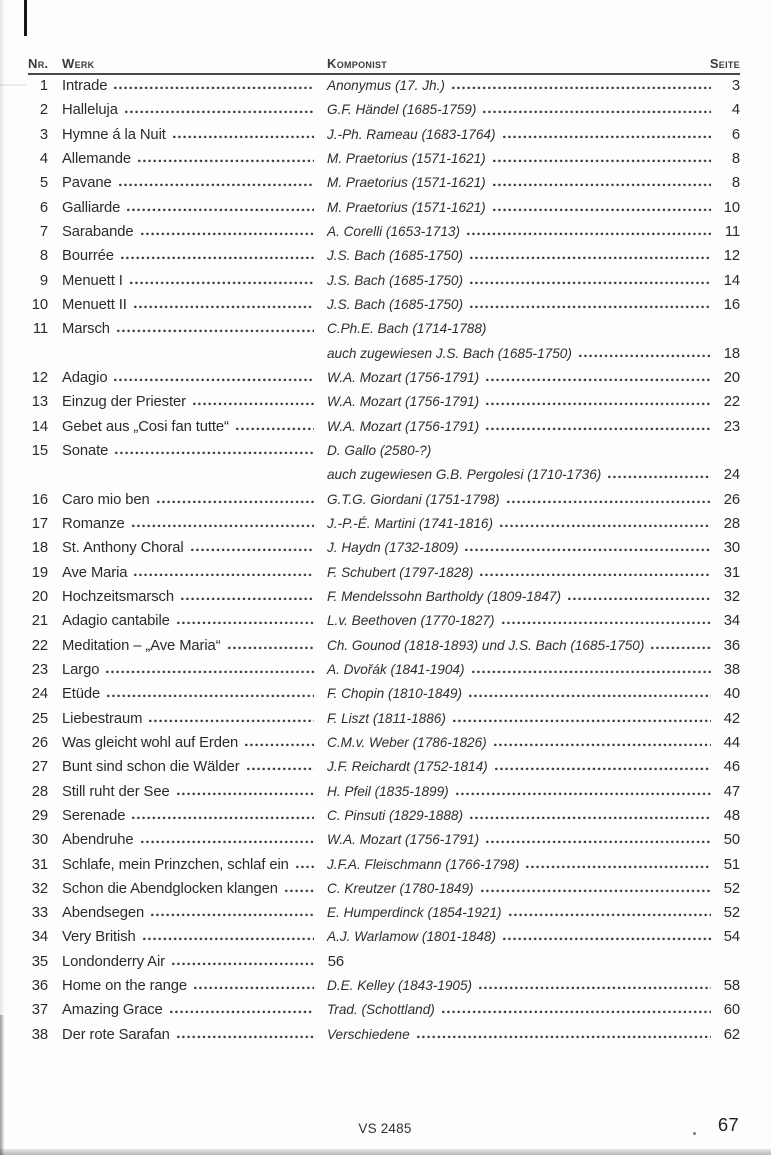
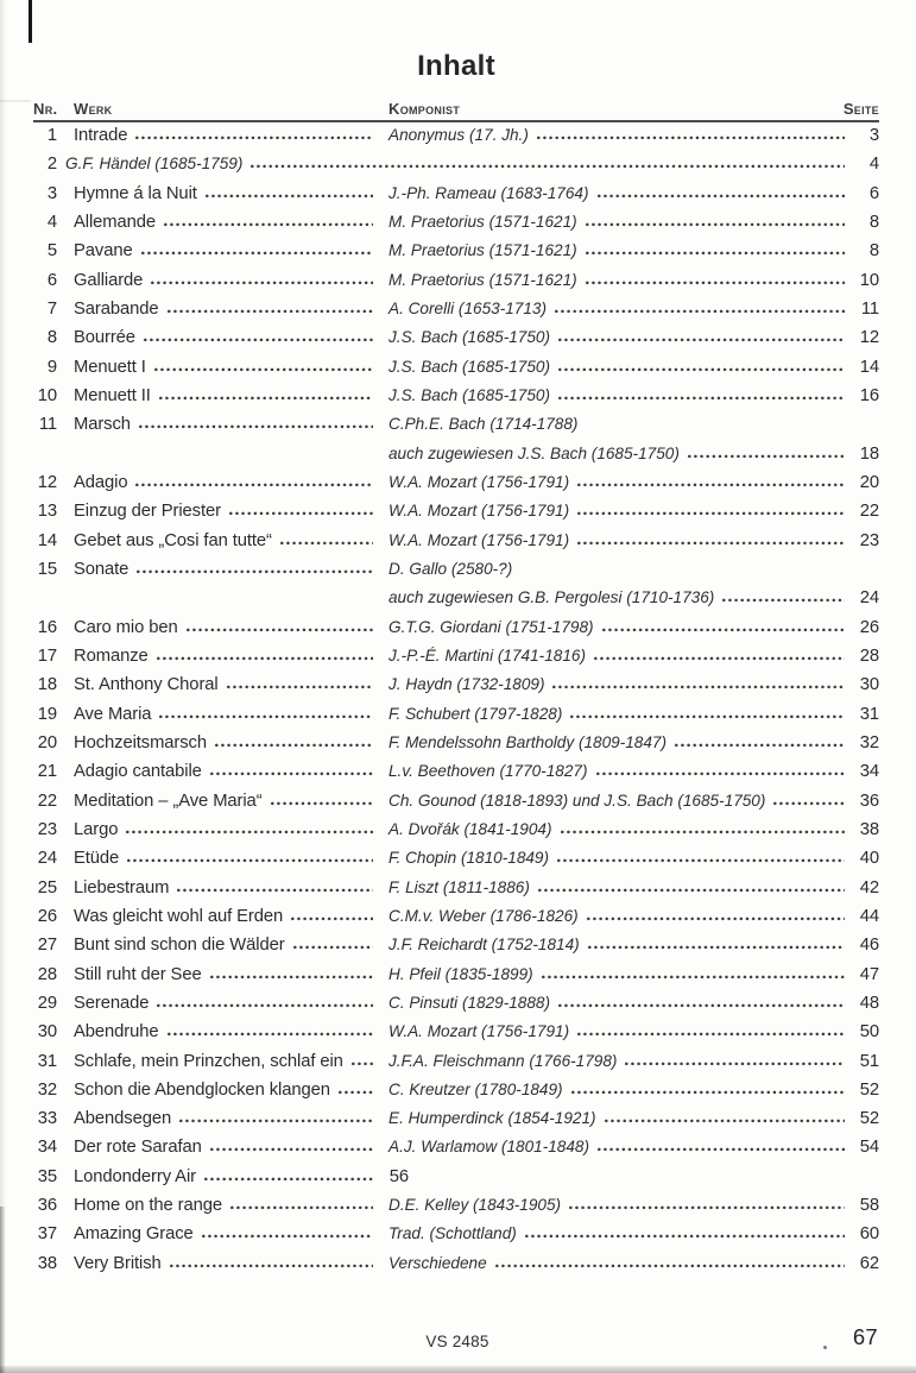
+ Inhalt
  Nr.
  Werk
  Komponist
  Seite
  1
  Intrade
  Anonymus (17. Jh.)
  3
  2
- Halleluja
  G.F. Händel (1685-1759)
  4
  3
  Hymne á la Nuit
  J.-Ph. Rameau (1683-1764)
  6
  4
  Allemande
  M. Praetorius (1571-1621)
  8
  5
  Pavane
  M. Praetorius (1571-1621)
  8
  6
  Galliarde
  M. Praetorius (1571-1621)
  10
  7
  Sarabande
  A. Corelli (1653-1713)
  11
  8
  Bourrée
  J.S. Bach (1685-1750)
  12
  9
  Menuett I
  J.S. Bach (1685-1750)
  14
  10
  Menuett II
  J.S. Bach (1685-1750)
  16
  11
  Marsch
  C.Ph.E. Bach (1714-1788)
  auch zugewiesen J.S. Bach (1685-1750)
  18
  12
  Adagio
  W.A. Mozart (1756-1791)
  20
  13
  Einzug der Priester
  W.A. Mozart (1756-1791)
  22
  14
  Gebet aus „Cosi fan tutte“
  W.A. Mozart (1756-1791)
  23
  15
  Sonate
  D. Gallo (2580-?)
  auch zugewiesen G.B. Pergolesi (1710-1736)
  24
  16
  Caro mio ben
  G.T.G. Giordani (1751-1798)
  26
  17
  Romanze
  J.-P.-É. Martini (1741-1816)
  28
  18
  St. Anthony Choral
  J. Haydn (1732-1809)
  30
  19
  Ave Maria
  F. Schubert (1797-1828)
  31
  20
  Hochzeitsmarsch
  F. Mendelssohn Bartholdy (1809-1847)
  32
  21
  Adagio cantabile
  L.v. Beethoven (1770-1827)
  34
  22
  Meditation – „Ave Maria“
  Ch. Gounod (1818-1893) und J.S. Bach (1685-1750)
  36
  23
  Largo
  A. Dvořák (1841-1904)
  38
  24
  Etüde
  F. Chopin (1810-1849)
  40
  25
  Liebestraum
  F. Liszt (1811-1886)
  42
  26
  Was gleicht wohl auf Erden
  C.M.v. Weber (1786-1826)
  44
  27
  Bunt sind schon die Wälder
  J.F. Reichardt (1752-1814)
  46
  28
  Still ruht der See
  H. Pfeil (1835-1899)
  47
  29
  Serenade
  C. Pinsuti (1829-1888)
  48
  30
  Abendruhe
  W.A. Mozart (1756-1791)
  50
  31
  Schlafe, mein Prinzchen, schlaf ein
  J.F.A. Fleischmann (1766-1798)
  51
  32
  Schon die Abendglocken klangen
  C. Kreutzer (1780-1849)
  52
  33
  Abendsegen
  E. Humperdinck (1854-1921)
  52
  34
- Very British
+ Der rote Sarafan
  A.J. Warlamow (1801-1848)
  54
  35
  Londonderry Air
  56
  36
  Home on the range
  D.E. Kelley (1843-1905)
  58
  37
  Amazing Grace
  Trad. (Schottland)
  60
  38
- Der rote Sarafan
+ Very British
  Verschiedene
  62
  VS 2485
  67
